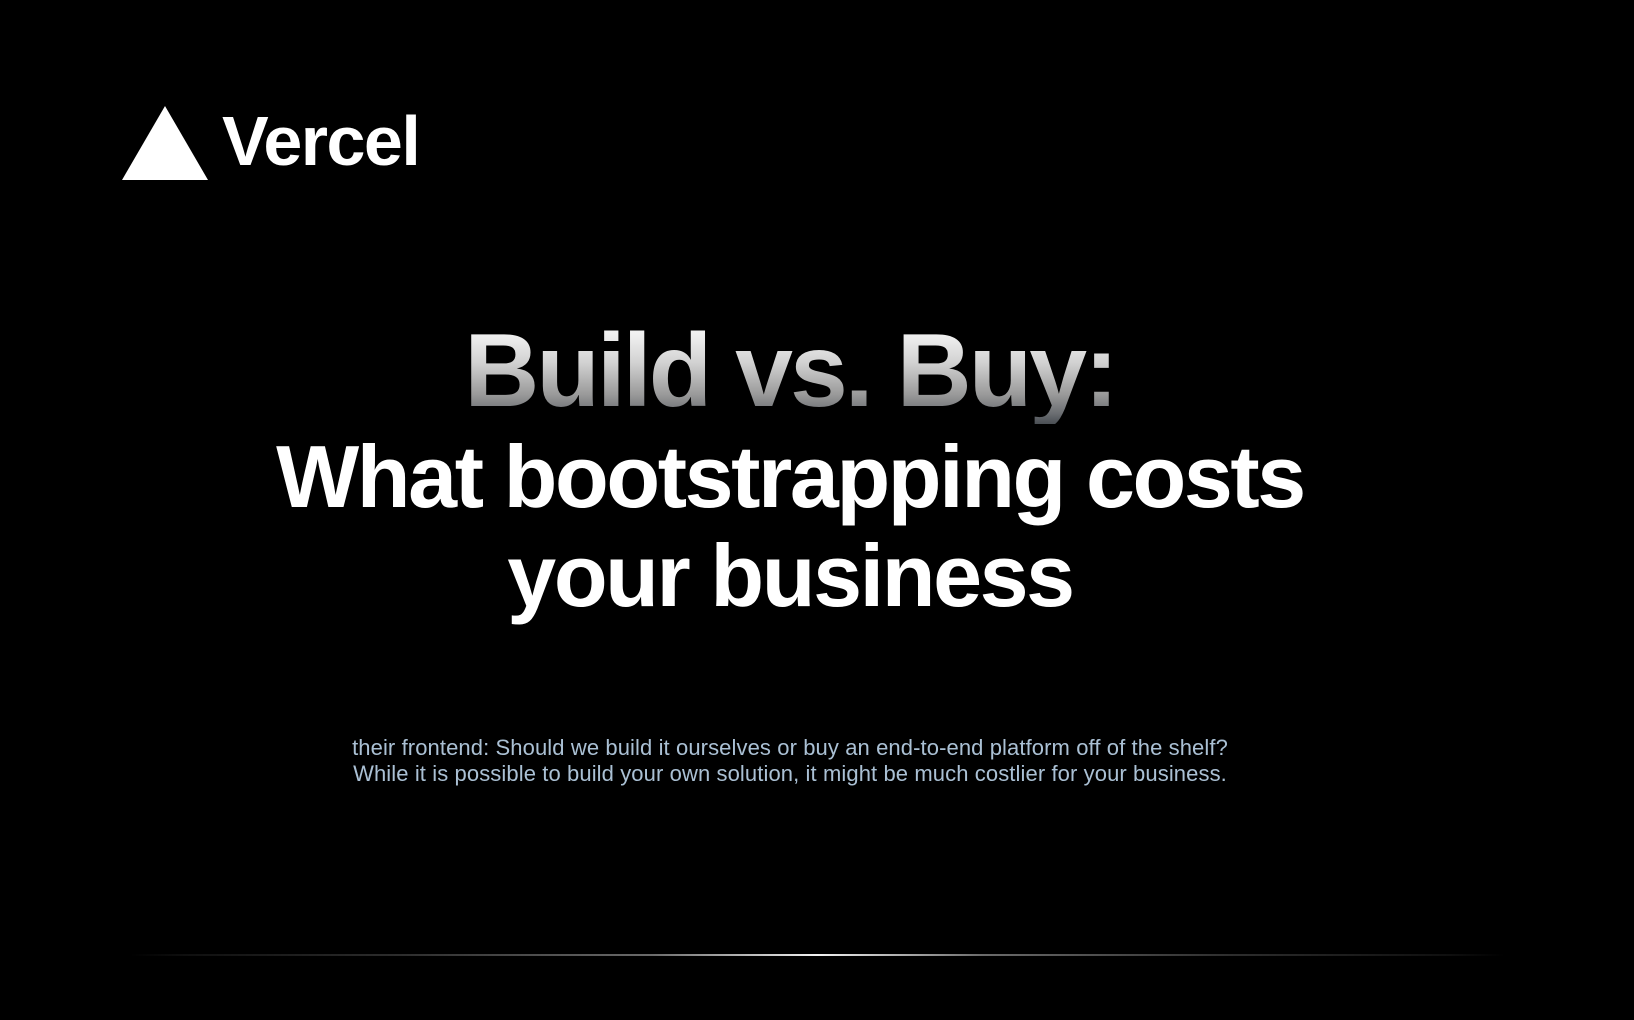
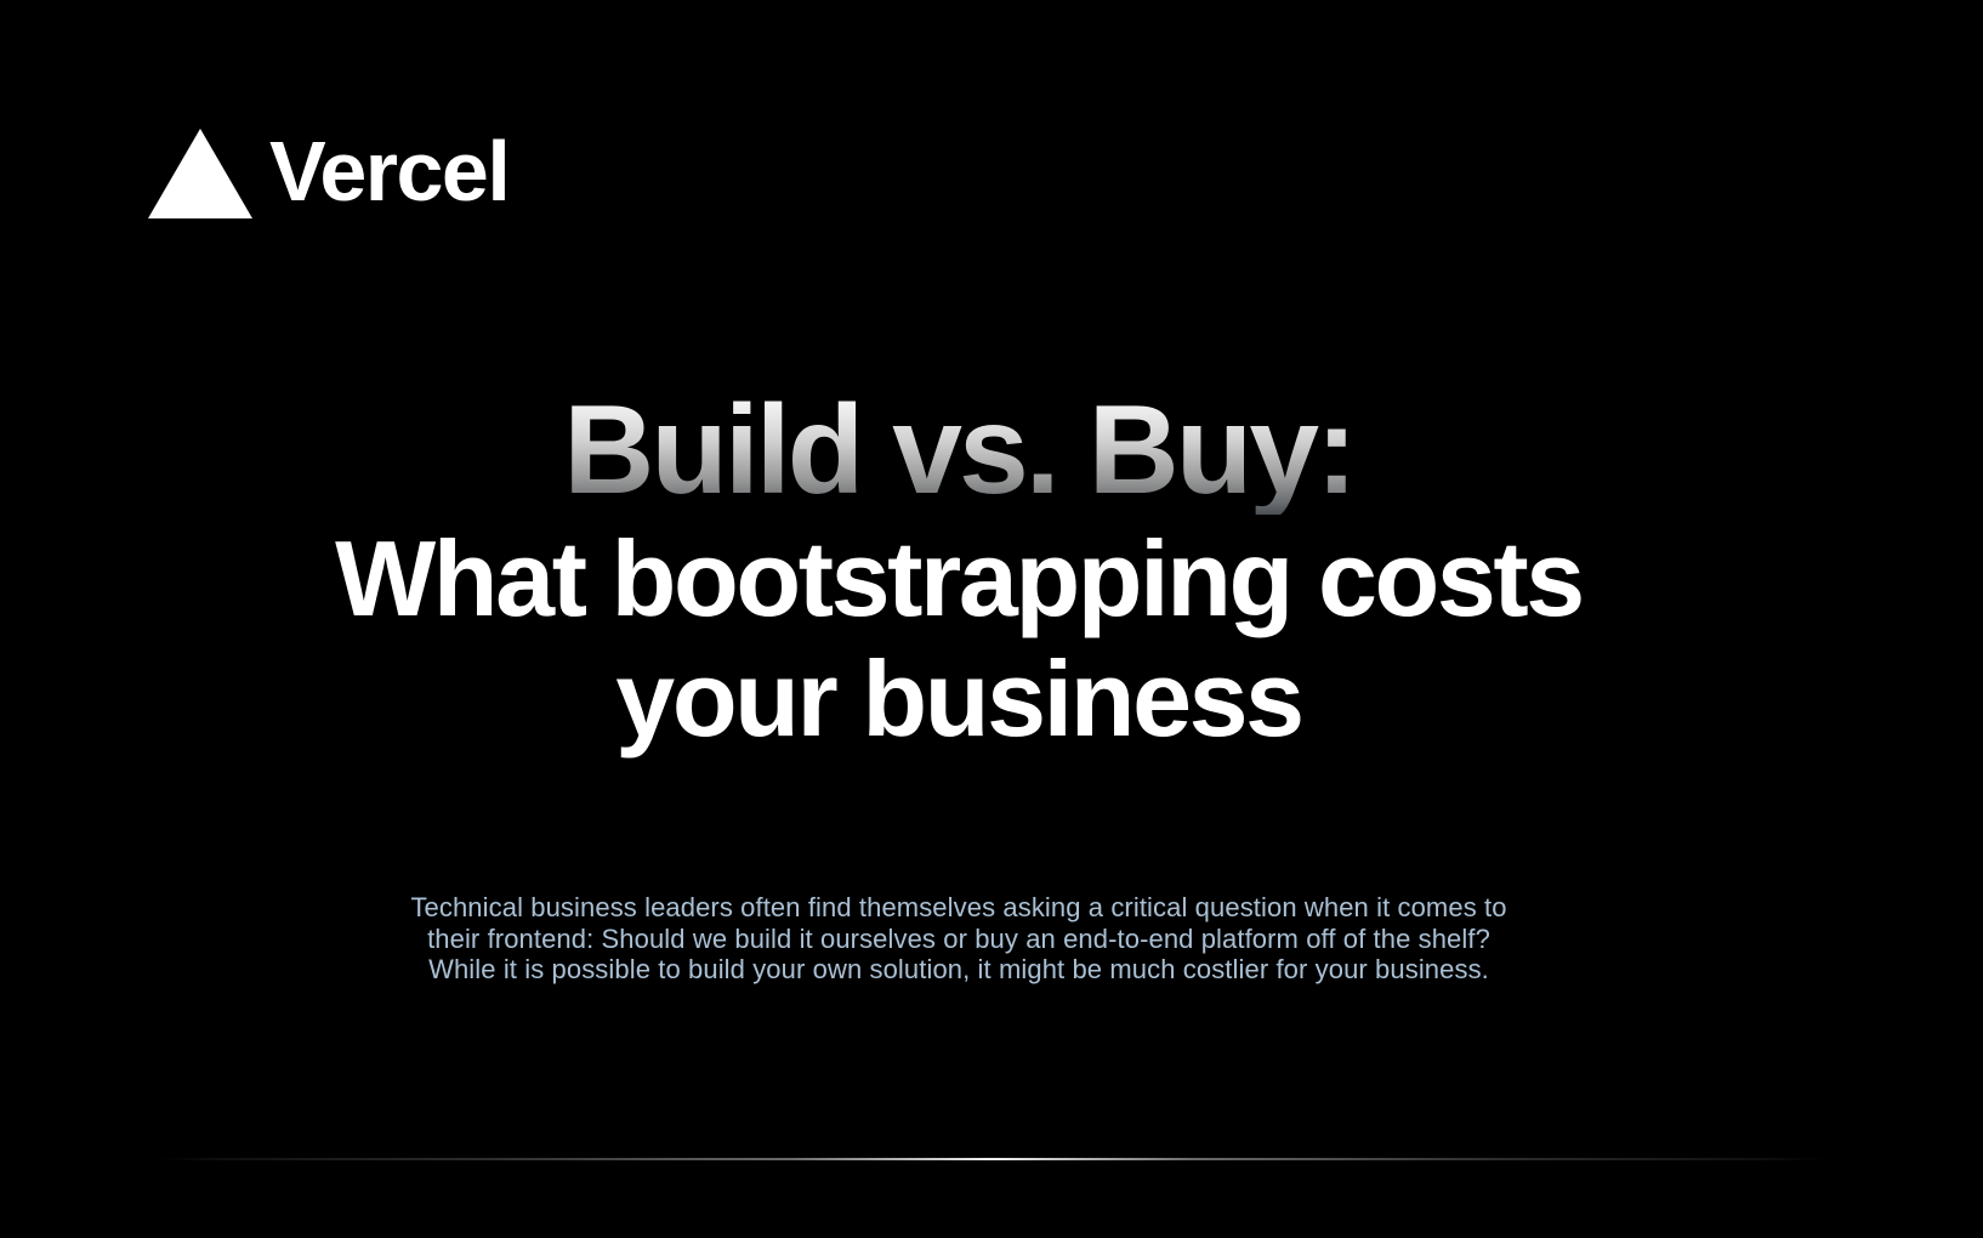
  Vercel
  Build vs. Buy:
  What bootstrapping costs
  your business
+ Technical business leaders often find themselves asking a critical question when it comes to
  their frontend: Should we build it ourselves or buy an end-to-end platform off of the shelf?
  While it is possible to build your own solution, it might be much costlier for your business.
